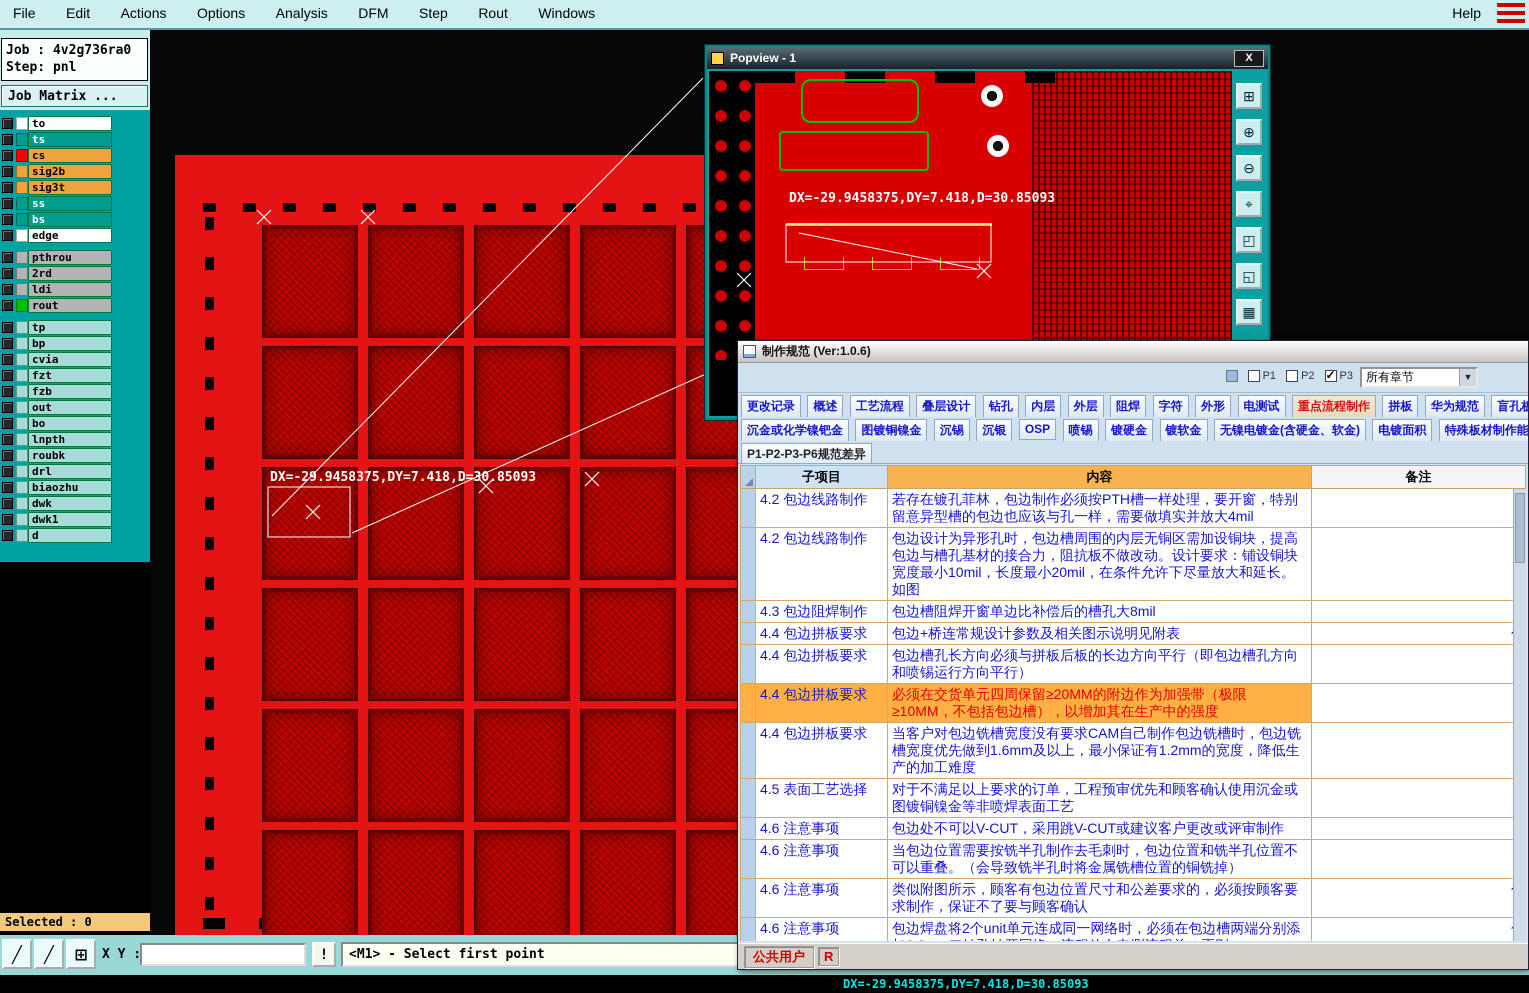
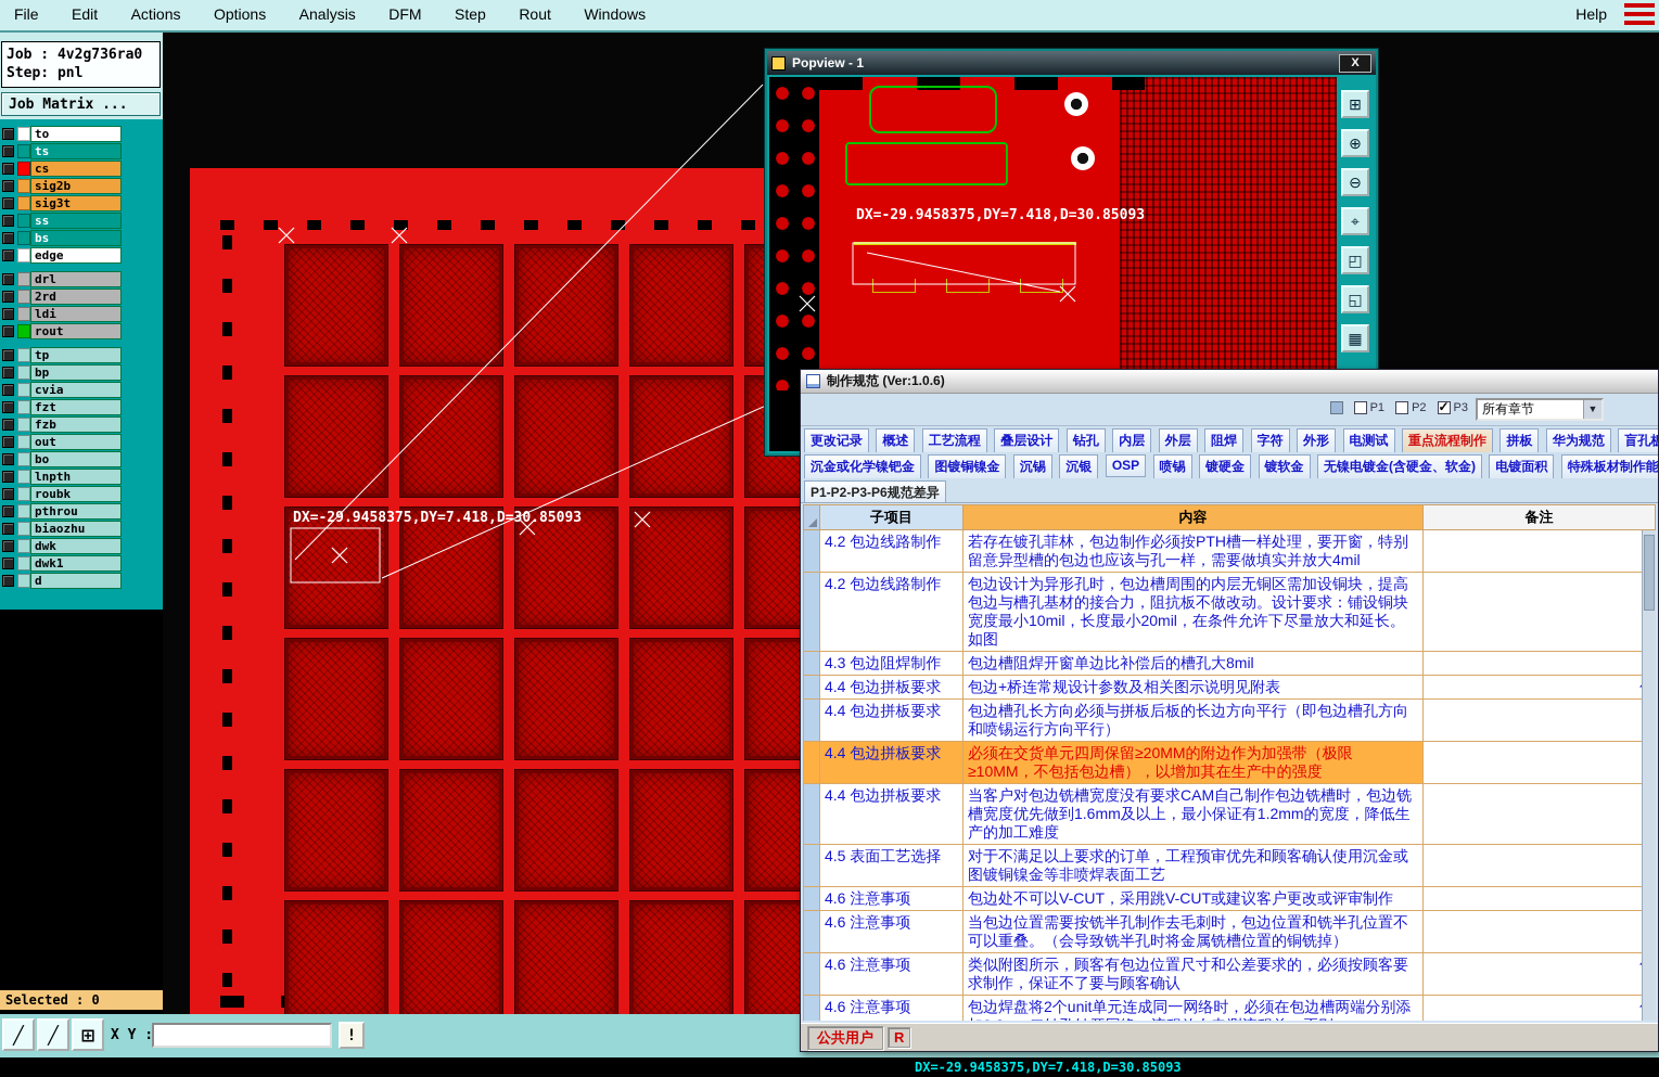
  DX=-29.9458375,DY=7.418,D=30.85093
  File Edit Actions Options Analysis DFM Step Rout Windows
  Help
  Job : 4v2g736ra0
  Step: pnl
  Job Matrix ...
  to
  ts
  cs
  sig2b
  sig3t
  ss
  bs
  edge
- pthrou
+ drl
  2rd
  ldi
  rout
  tp
  bp
  cvia
  fzt
  fzb
  out
  bo
  lnpth
  roubk
- drl
+ pthrou
  biaozhu
  dwk
  dwk1
  d
  Selected : 0
  Popview - 1
  X
  DX=-29.9458375,DY=7.418,D=30.85093
  ⊞
  ⊕
  ⊖
  ⌖
  ◰
  ◱
  ▦
  制作规范 (Ver:1.0.6)
  P1
  P2
  P3
  所有章节
  ▼
  更改记录 概述 工艺流程 叠层设计 钻孔 内层 外层 阻焊 字符 外形 电测试 重点流程制作 拼板 华为规范 盲孔板
  沉金或化学镍钯金 图镀铜镍金 沉锡 沉银 OSP 喷锡 镀硬金 镀软金 无镍电镀金(含硬金、软金) 电镀面积 特殊板材制作能
  P1-P2-P3-P6规范差异
  子项目
  内容
  备注
  4.2 包边线路制作
  若存在镀孔菲林，包边制作必须按PTH槽一样处理，要开窗，特别留意异型槽的包边也应该与孔一样，需要做填实并放大4mil
  4.2 包边线路制作
  包边设计为异形孔时，包边槽周围的内层无铜区需加设铜块，提高包边与槽孔基材的接合力，阻抗板不做改动。设计要求：铺设铜块宽度最小10mil，长度最小20mil，在条件允许下尽量放大和延长。如图
  4.3 包边阻焊制作
  包边槽阻焊开窗单边比补偿后的槽孔大8mil
  4.4 包边拼板要求
  包边+桥连常规设计参数及相关图示说明见附表
  4.4 包边拼板要求
  包边槽孔长方向必须与拼板后板的长边方向平行（即包边槽孔方向和喷锡运行方向平行）
  4.4 包边拼板要求
  必须在交货单元四周保留≥20MM的附边作为加强带（极限≥10MM，不包括包边槽），以增加其在生产中的强度
  4.4 包边拼板要求
  当客户对包边铣槽宽度没有要求CAM自己制作包边铣槽时，包边铣槽宽度优先做到1.6mm及以上，最小保证有1.2mm的宽度，降低生产的加工难度
  4.5 表面工艺选择
  对于不满足以上要求的订单，工程预审优先和顾客确认使用沉金或图镀铜镍金等非喷焊表面工艺
  4.6 注意事项
  包边处不可以V-CUT，采用跳V-CUT或建议客户更改或评审制作
  4.6 注意事项
  当包边位置需要按铣半孔制作去毛刺时，包边位置和铣半孔位置不可以重叠。（会导致铣半孔时将金属铣槽位置的铜铣掉）
  4.6 注意事项
  类似附图所示，顾客有包边位置尺寸和公差要求的，必须按顾客要求制作，保证不了要与顾客确认
  4.6 注意事项
  公共用户
  R
  ╱
  ╱
  ⊞
  X Y :
  !
- <M1> - Select first point
  DX=-29.9458375,DY=7.418,D=30.85093
